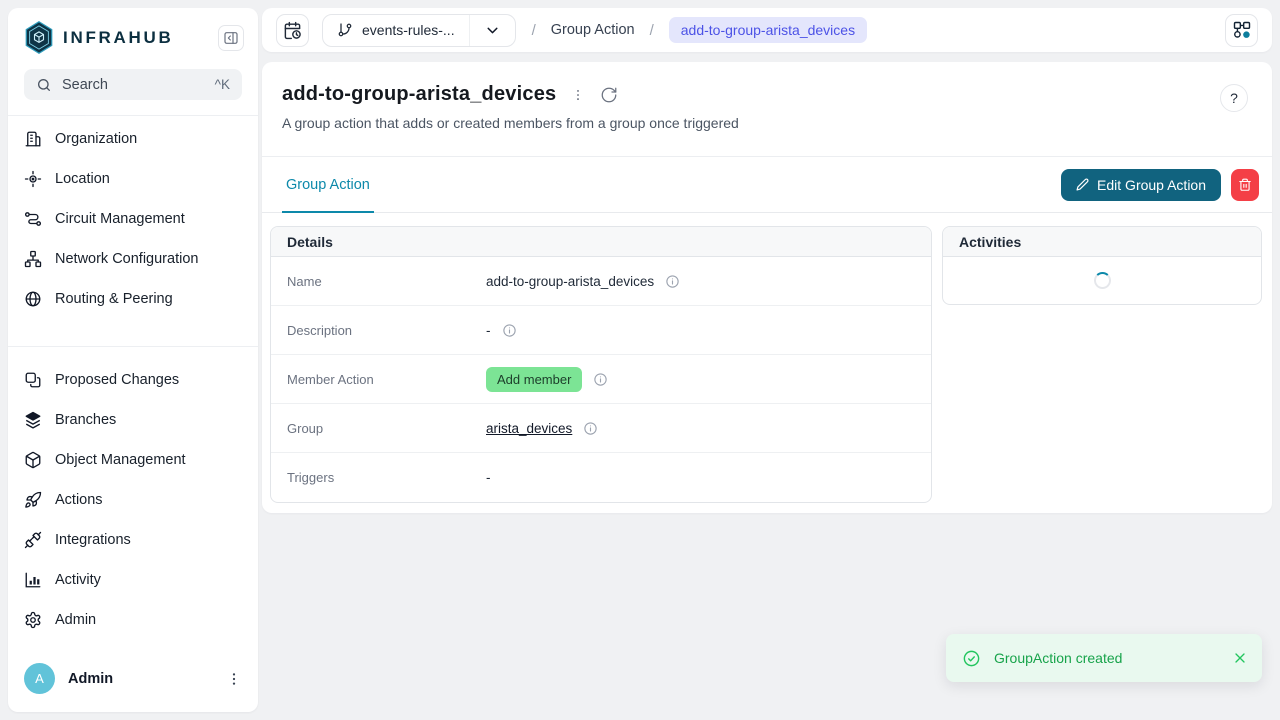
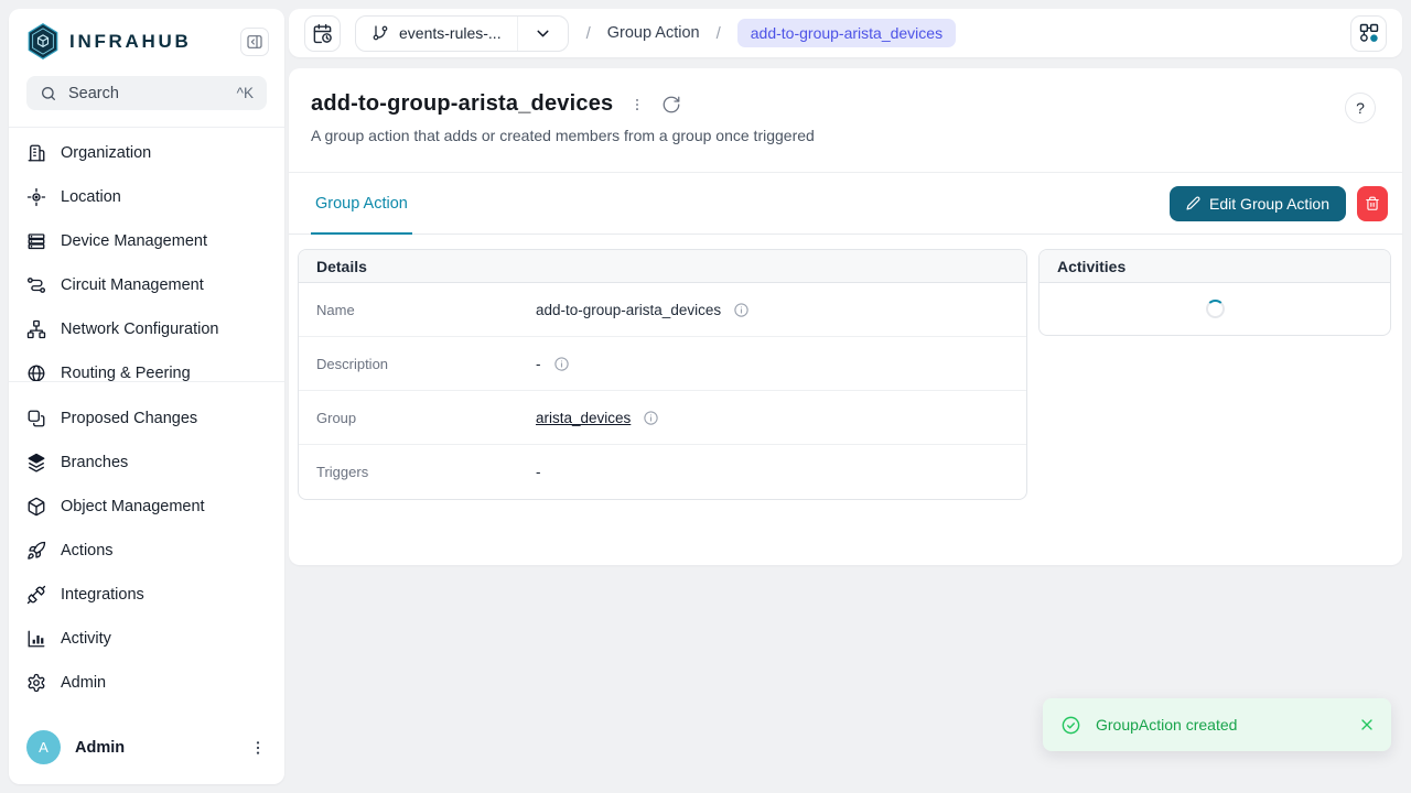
  INFRAHUB
  Search
  ^K
  Organization
  Location
+ Device Management
  Circuit Management
  Network Configuration
  Routing & Peering
  Proposed Changes
  Branches
  Object Management
  Actions
  Integrations
  Activity
  Admin
  A
  Admin
  events-rules-...
  /
  Group Action
  /
  add-to-group-arista_devices
  add-to-group-arista_devices
  A group action that adds or created members from a group once triggered
  ?
  Group Action
  Edit Group Action
  Details
  Name
  add-to-group-arista_devices
  Description
  -
- Member Action
- Add member
  Group
  arista_devices
  Triggers
  -
  Activities
  GroupAction created
